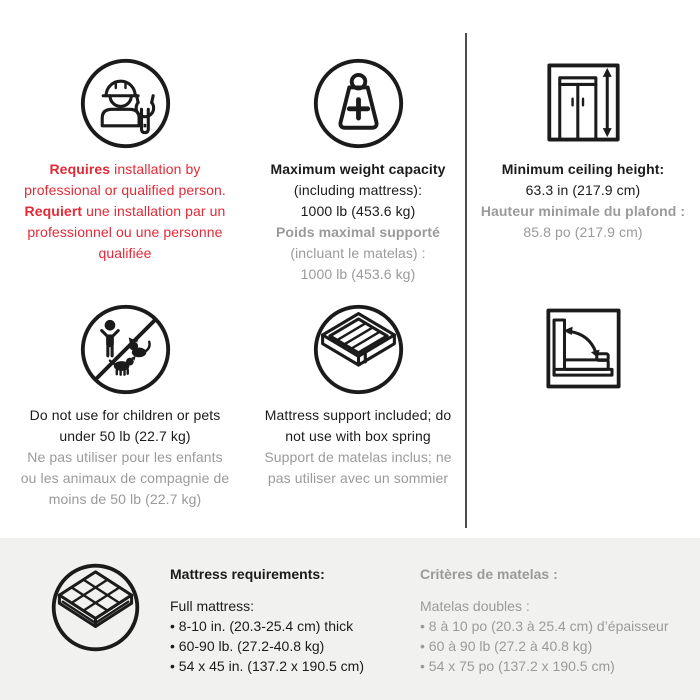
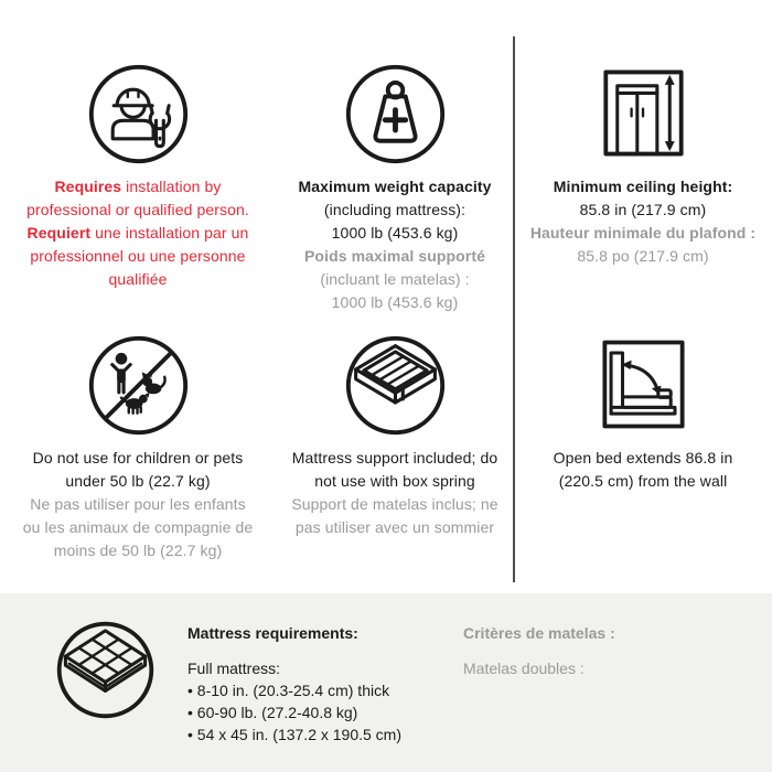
  Requires installation by
  professional or qualified person.
  Requiert une installation par un
  professionnel ou une personne
  qualifiée
  Maximum weight capacity
  (including mattress):
  1000 lb (453.6 kg)
  Poids maximal supporté
  (incluant le matelas) :
  1000 lb (453.6 kg)
  Minimum ceiling height:
- 63.3 in (217.9 cm)
+ 85.8 in (217.9 cm)
  Hauteur minimale du plafond :
  85.8 po (217.9 cm)
  Do not use for children or pets
  under 50 lb (22.7 kg)
  Ne pas utiliser pour les enfants
  ou les animaux de compagnie de
  moins de 50 lb (22.7 kg)
  Mattress support included; do
  not use with box spring
  Support de matelas inclus; ne
  pas utiliser avec un sommier
+ Open bed extends 86.8 in
+ (220.5 cm) from the wall
  Mattress requirements:
  Full mattress:
  8-10 in. (20.3-25.4 cm) thick
  60-90 lb. (27.2-40.8 kg)
  54 x 45 in. (137.2 x 190.5 cm)
  Critères de matelas :
  Matelas doubles :
- 8 à 10 po (20.3 à 25.4 cm) d’épaisseur
- 60 à 90 lb (27.2 à 40.8 kg)
- 54 x 75 po (137.2 x 190.5 cm)
